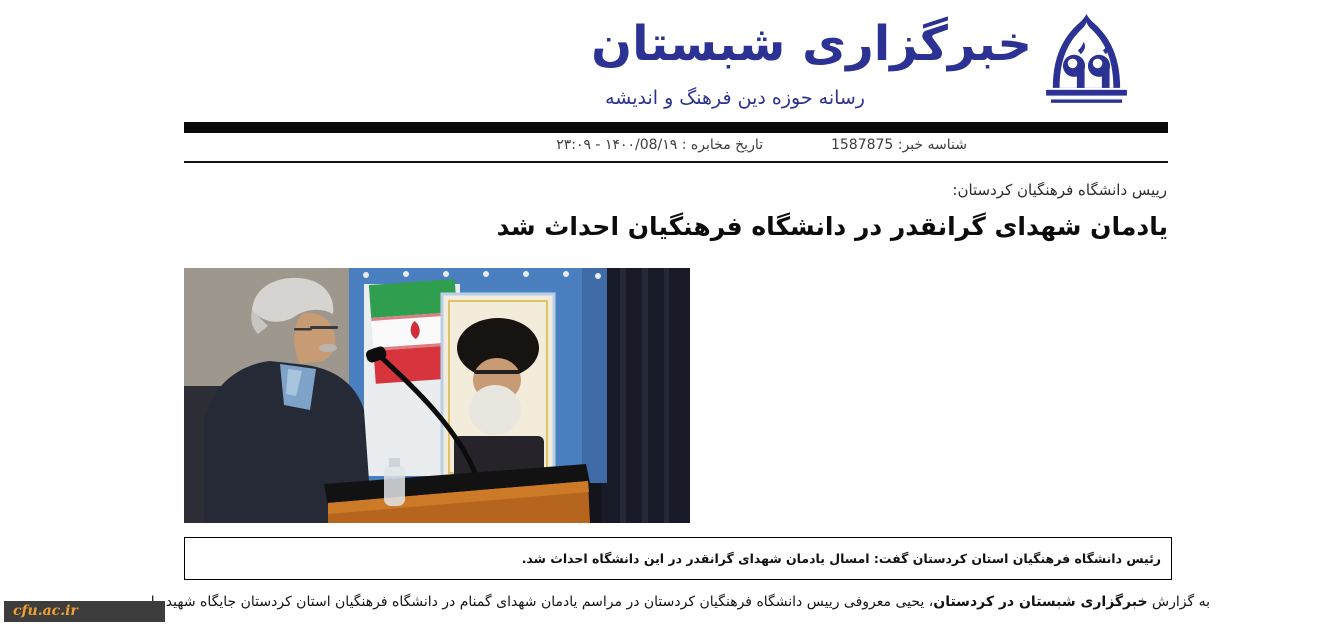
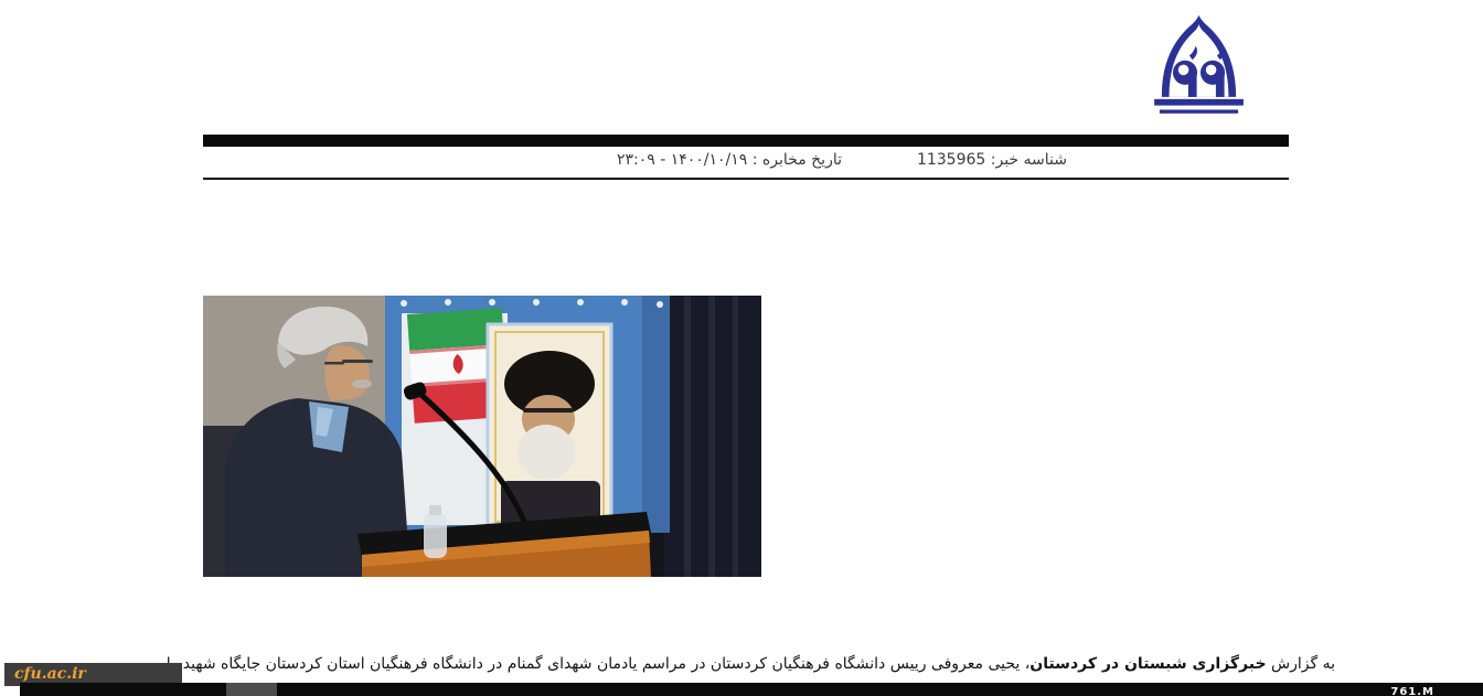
- خبرگزاری شبستان
- رسانه حوزه دین فرهنگ و اندیشه
- شناسه خبر: 1587875
+ شناسه خبر: 1135965
- تاریخ مخابره : ۱۴۰۰/08/۱۹ - ۲۳:۰۹
+ تاریخ مخابره : ۱۴۰۰/۱۰/۱۹ - ۲۳:۰۹
- رییس دانشگاه فرهنگیان کردستان:
- یادمان شهدای گرانقدر در دانشگاه فرهنگیان احداث شد
- رئیس دانشگاه فرهنگیان استان کردستان گفت: امسال یادمان شهدای گرانقدر در این دانشگاه احداث شد.
  به گزارش خبرگزاری شبستان در کردستان، یحیی معروفی رییس دانشگاه فرهنگیان کردستان در مراسم یادمان شهدای گمنام در دانشگاه فرهنگیان استان کردستان جایگاه شهید
  cfu.ac.ir
+ 761.M
